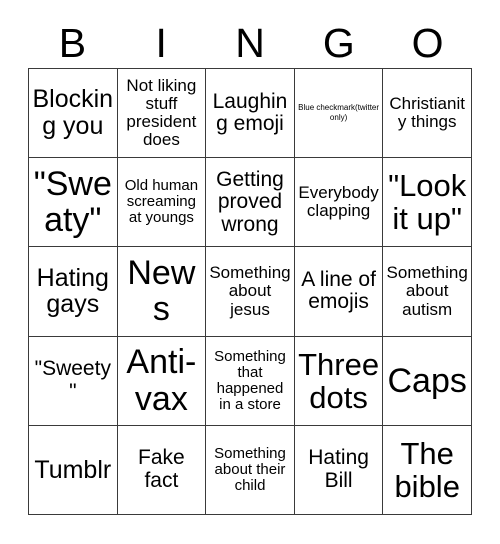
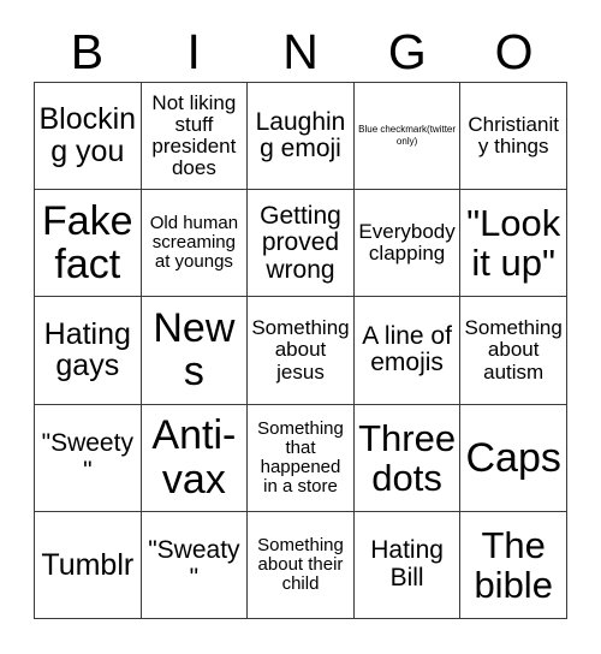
  B
  I
  N
  G
  O
  Blocking you
  Not liking stuff president does
  Laughing emoji
  Blue checkmark(twitter only)
  Christianity things
- "Sweaty"
+ Fake fact
  Old human screaming at youngs
  Getting proved wrong
  Everybody clapping
  "Look it up"
  Hating gays
  News
  Something about jesus
  A line of emojis
  Something about autism
  "Sweety"
  Anti-vax
  Something that happened in a store
  Three dots
  Caps
  Tumblr
- Fake fact
+ "Sweaty"
  Something about their child
  Hating Bill
  The bible
